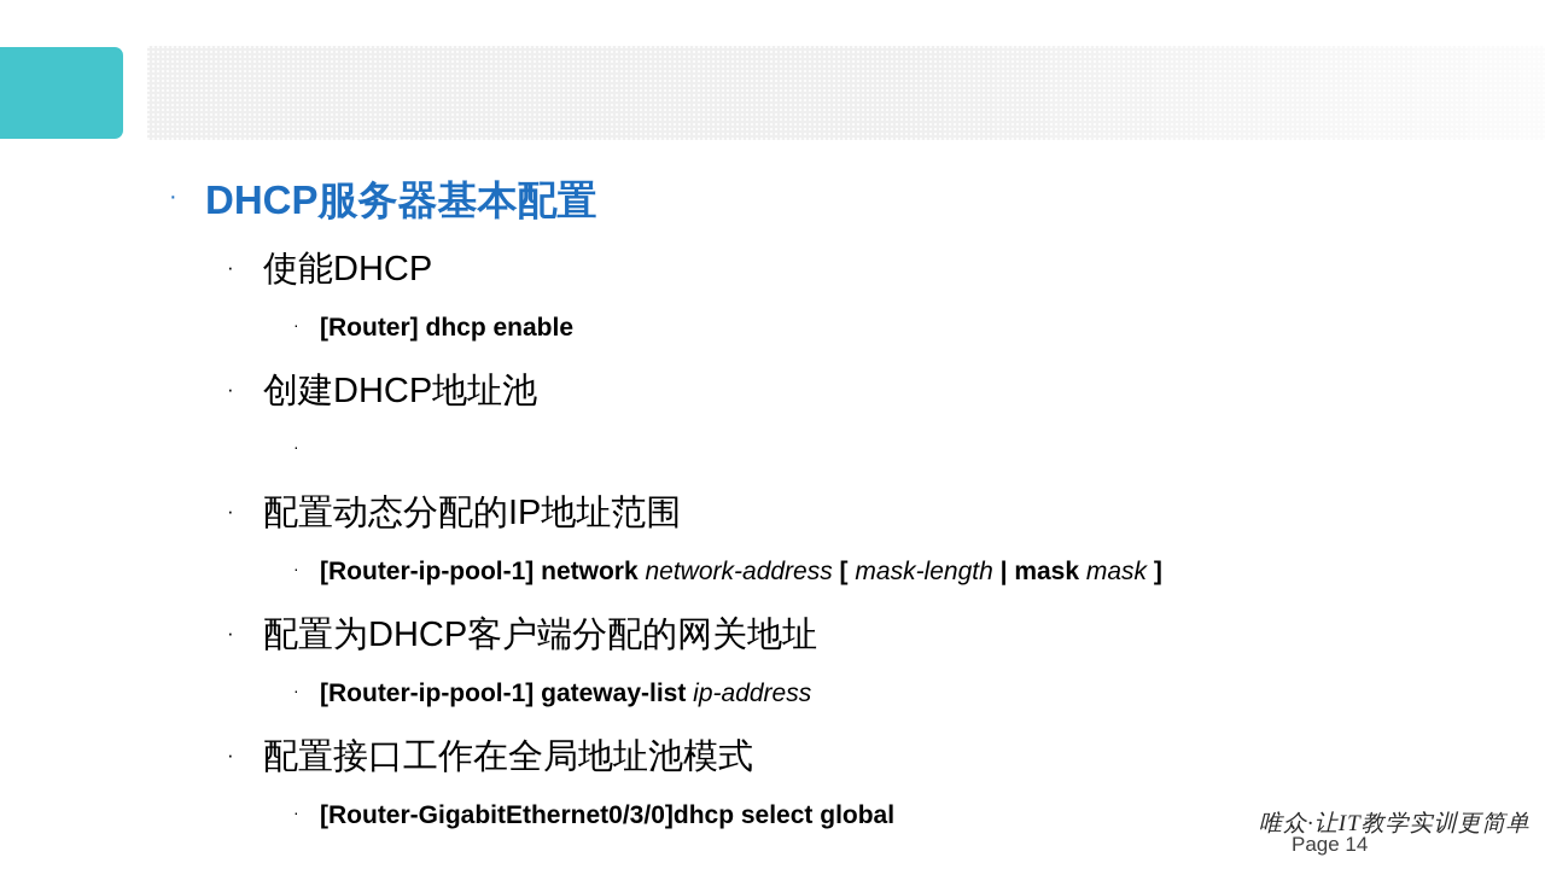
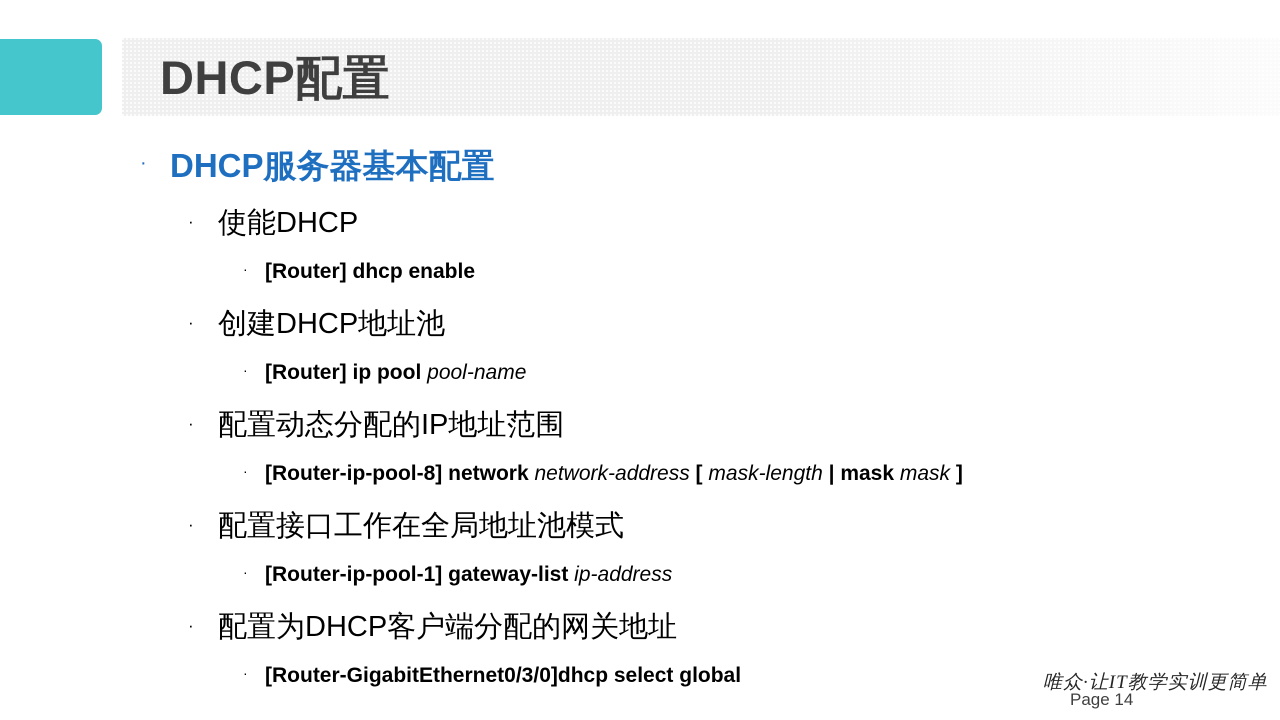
+ DHCP配置
  ·
  DHCP服务器基本配置
  ·
  使能DHCP
  ·
  [Router] dhcp enable
  ·
  创建DHCP地址池
  ·
+ [Router] ip pool pool-name
  ·
  配置动态分配的IP地址范围
  ·
- [Router-ip-pool-1] network network-address [ mask-length | mask mask ]
+ [Router-ip-pool-8] network network-address [ mask-length | mask mask ]
  ·
- 配置为DHCP客户端分配的网关地址
+ 配置接口工作在全局地址池模式
  ·
  [Router-ip-pool-1] gateway-list ip-address
  ·
- 配置接口工作在全局地址池模式
+ 配置为DHCP客户端分配的网关地址
  ·
  [Router-GigabitEthernet0/3/0]dhcp select global
  唯众·让IT教学实训更简单
  Page 14
